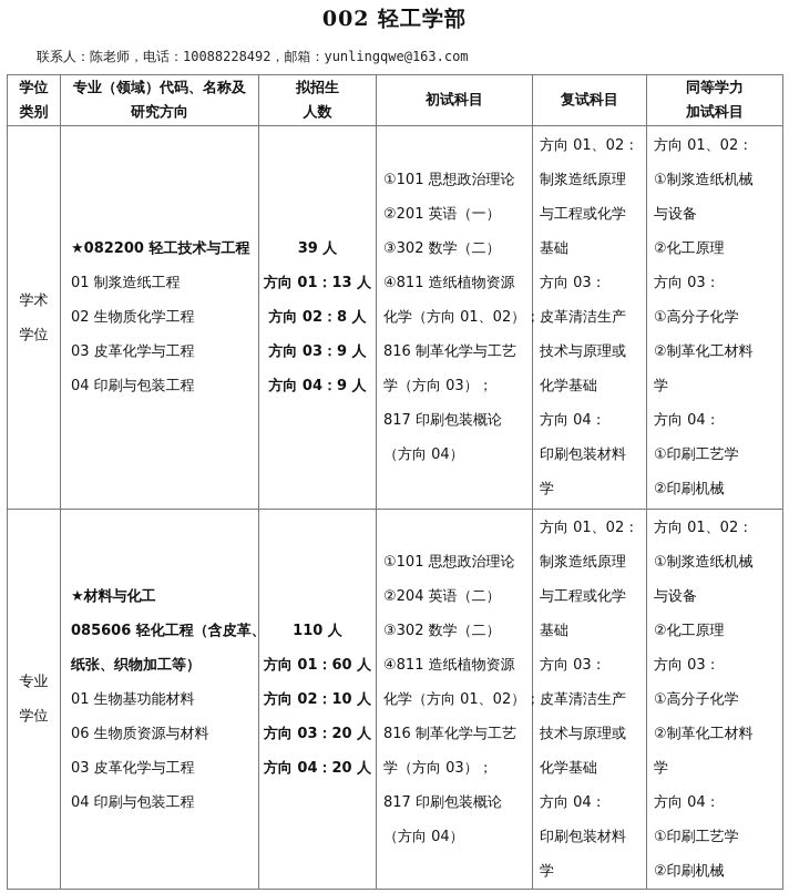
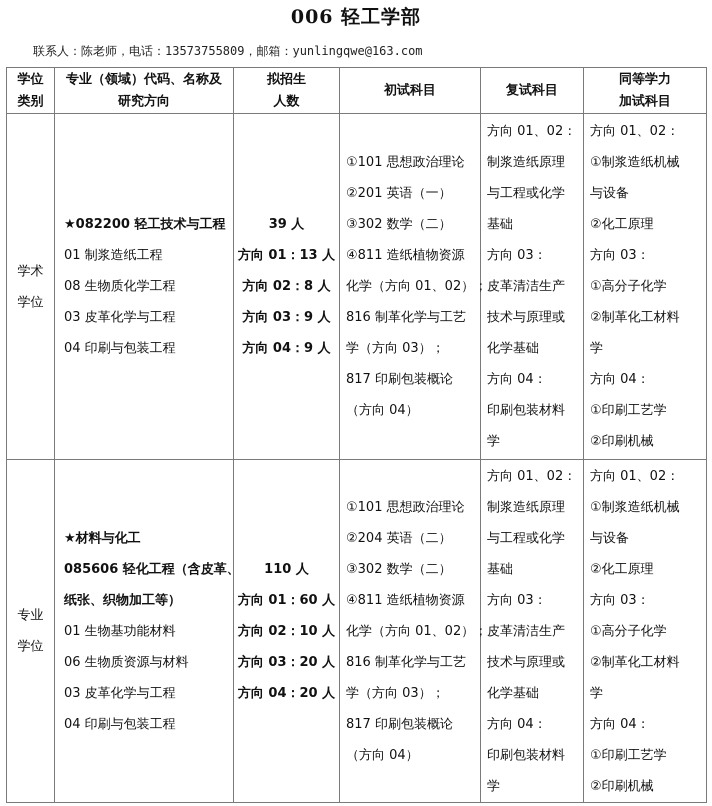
- 002 轻工学部
+ 006 轻工学部
- 联系人：陈老师，电话：10088228492，邮箱：yunlingqwe@163.com
+ 联系人：陈老师，电话：13573755809，邮箱：yunlingqwe@163.com
  学位类别	专业（领域）代码、名称及研究方向	拟招生人数	初试科目	复试科目	同等学力加试科目
- 学术学位	★082200 轻工技术与工程 01 制浆造纸工程02 生物质化学工程03 皮革化学与工程04 印刷与包装工程	39 人 方向 01：13 人方向 02：8 人方向 03：9 人方向 04：9 人	①101 思想政治理论②201 英语（一）③302 数学（二）④811 造纸植物资源化学（方向 01、02）；816 制革化学与工艺学（方向 03）；817 印刷包装概论（方向 04）	方向 01、02：制浆造纸原理与工程或化学基础方向 03：皮革清洁生产技术与原理或化学基础方向 04：印刷包装材料学	方向 01、02：①制浆造纸机械与设备②化工原理方向 03：①高分子化学②制革化工材料学方向 04：①印刷工艺学②印刷机械
+ 学术学位	★082200 轻工技术与工程 01 制浆造纸工程08 生物质化学工程03 皮革化学与工程04 印刷与包装工程	39 人 方向 01：13 人方向 02：8 人方向 03：9 人方向 04：9 人	①101 思想政治理论②201 英语（一）③302 数学（二）④811 造纸植物资源化学（方向 01、02）；816 制革化学与工艺学（方向 03）；817 印刷包装概论（方向 04）	方向 01、02：制浆造纸原理与工程或化学基础方向 03：皮革清洁生产技术与原理或化学基础方向 04：印刷包装材料学	方向 01、02：①制浆造纸机械与设备②化工原理方向 03：①高分子化学②制革化工材料学方向 04：①印刷工艺学②印刷机械
  专业学位	★材料与化工085606 轻化工程（含皮革、纸张、织物加工等） 01 生物基功能材料06 生物质资源与材料03 皮革化学与工程04 印刷与包装工程	110 人 方向 01：60 人方向 02：10 人方向 03：20 人方向 04：20 人	①101 思想政治理论②204 英语（二）③302 数学（二）④811 造纸植物资源化学（方向 01、02）；816 制革化学与工艺学（方向 03）；817 印刷包装概论（方向 04）	方向 01、02：制浆造纸原理与工程或化学基础方向 03：皮革清洁生产技术与原理或化学基础方向 04：印刷包装材料学	方向 01、02：①制浆造纸机械与设备②化工原理方向 03：①高分子化学②制革化工材料学方向 04：①印刷工艺学②印刷机械
